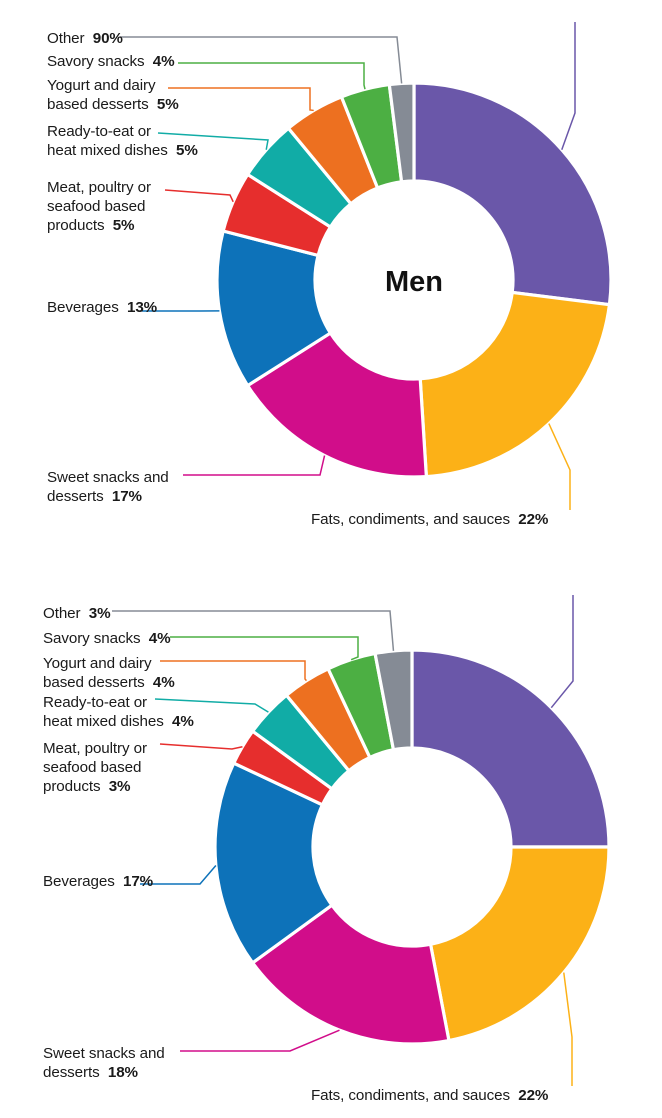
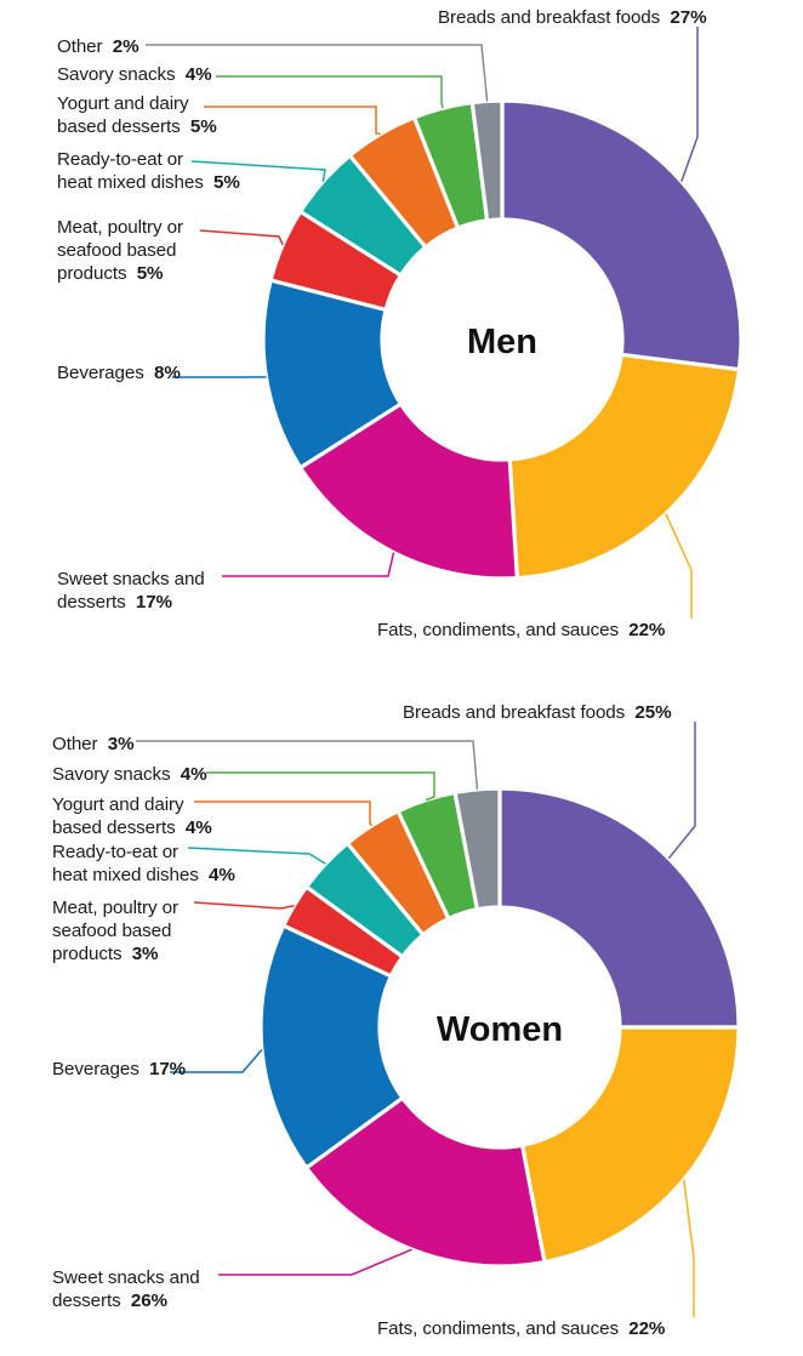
  Men
+ Breads and breakfast foods 27%
- Other 90%
+ Other 2%
  Savory snacks 4%
  Yogurt and dairy
  based desserts 5%
  Ready-to-eat or
  heat mixed dishes 5%
  Meat, poultry or
  seafood based
  products 5%
- Beverages 13%
+ Beverages 8%
  Sweet snacks and
  desserts 17%
  Fats, condiments, and sauces 22%
+ Women
+ Breads and breakfast foods 25%
  Other 3%
  Savory snacks 4%
  Yogurt and dairy
  based desserts 4%
  Ready-to-eat or
  heat mixed dishes 4%
  Meat, poultry or
  seafood based
  products 3%
  Beverages 17%
  Sweet snacks and
- desserts 18%
+ desserts 26%
  Fats, condiments, and sauces 22%
